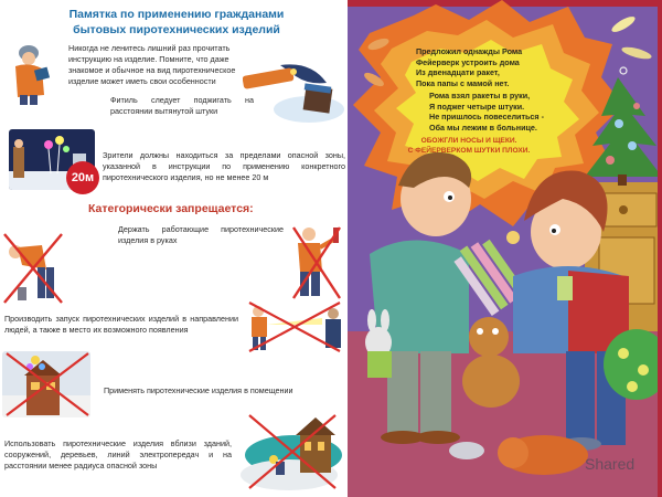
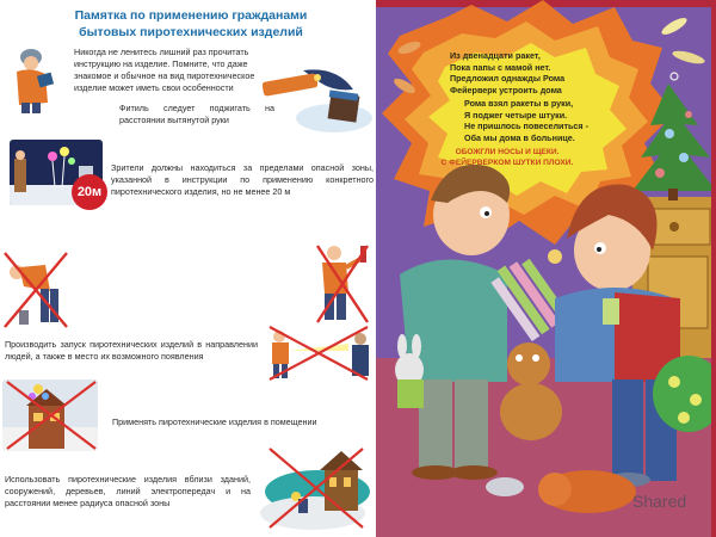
  Памятка по применению гражданами
  бытовых пиротехнических изделий
  Никогда не ленитесь лишний раз прочитать инструкцию на изделие. Помните, что даже знакомое и обычное на вид пиротехническое изделие может иметь свои особенности
- Фитиль следует поджигать на расстоянии вытянутой штуки
+ Фитиль следует поджигать на расстоянии вытянутой руки
  20м
  Зрители должны находиться за пределами опасной зоны, указанной в инструкции по применению конкретного пиротехнического изделия, но не менее 20 м
- Категорически запрещается:
- Держать работающие пиротехнические изделия в руках
  Производить запуск пиротехнических изделий в направлении людей, а также в место их возможного появления
  Применять пиротехнические изделия в помещении
  Использовать пиротехнические изделия вблизи зданий, сооружений, деревьев, линий электропередач и на расстоянии менее радиуса опасной зоны
- Предложил однажды Рома
+ Из двенадцати ракет,
- Фейерверк устроить дома
+ Пока папы с мамой нет.
- Из двенадцати ракет,
+ Предложил однажды Рома
- Пока папы с мамой нет.
+ Фейерверк устроить дома
  Рома взял ракеты в руки,
  Я поджег четыре штуки.
  Не пришлось повеселиться -
- Оба мы лежим в больнице.
+ Оба мы дома в больнице.
  Shared
